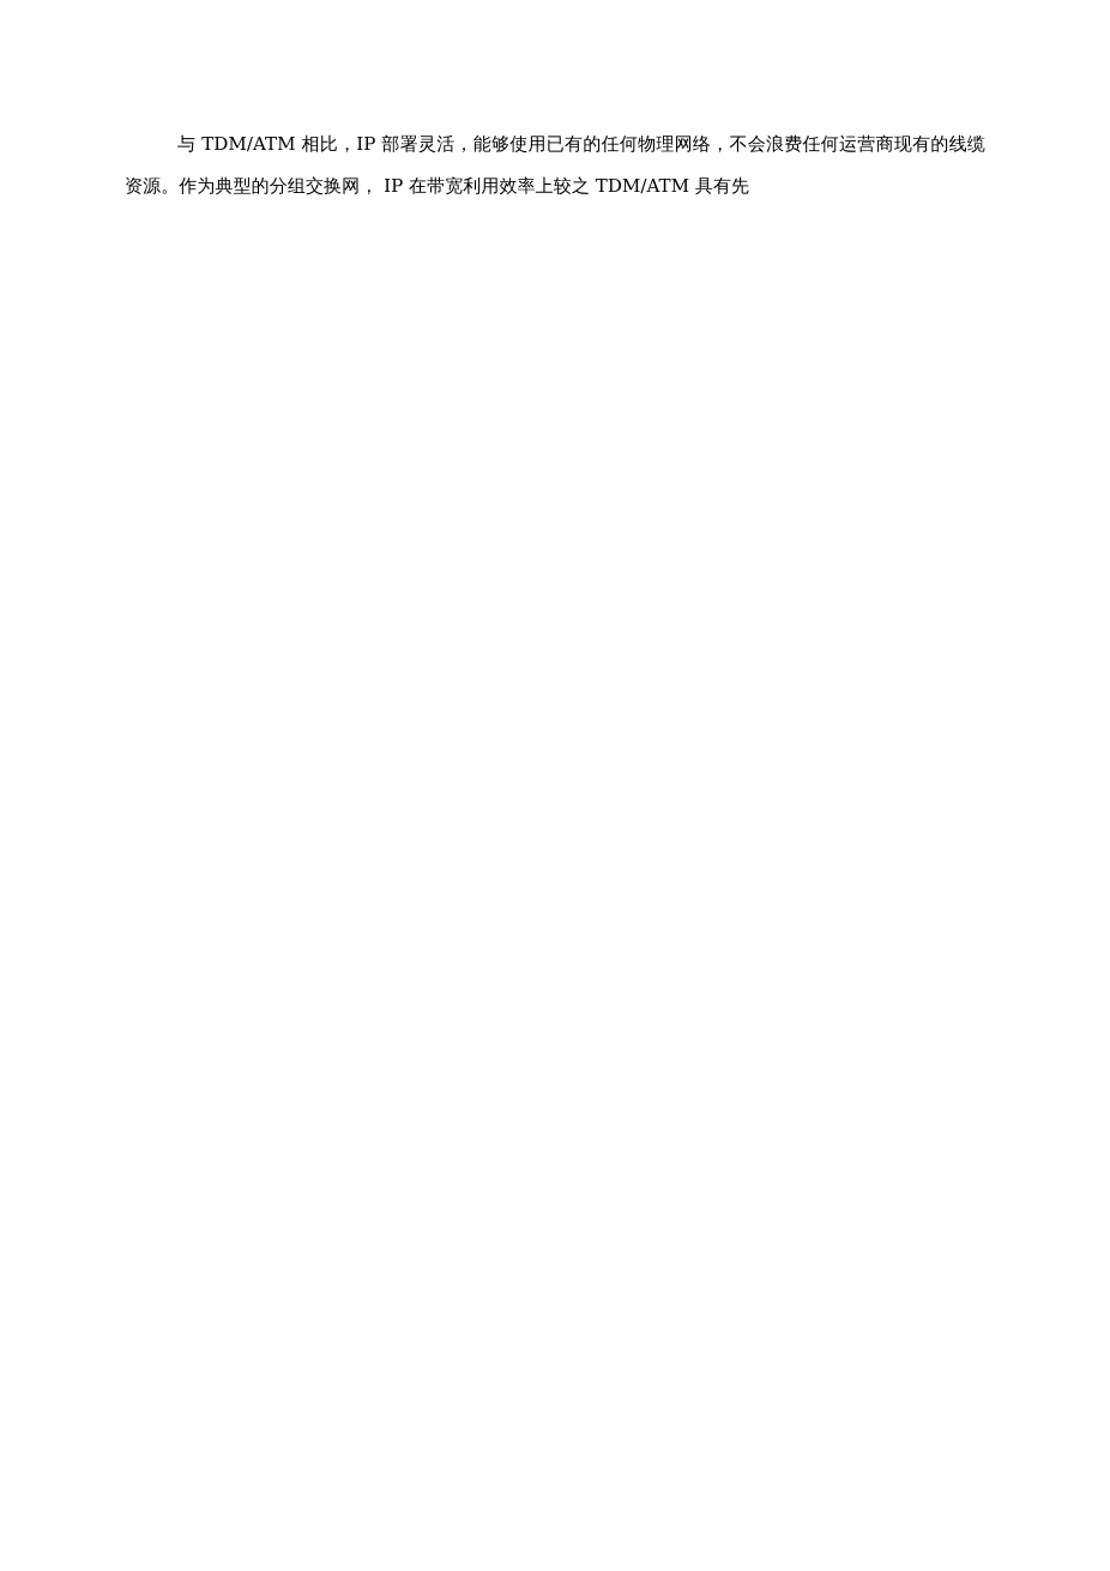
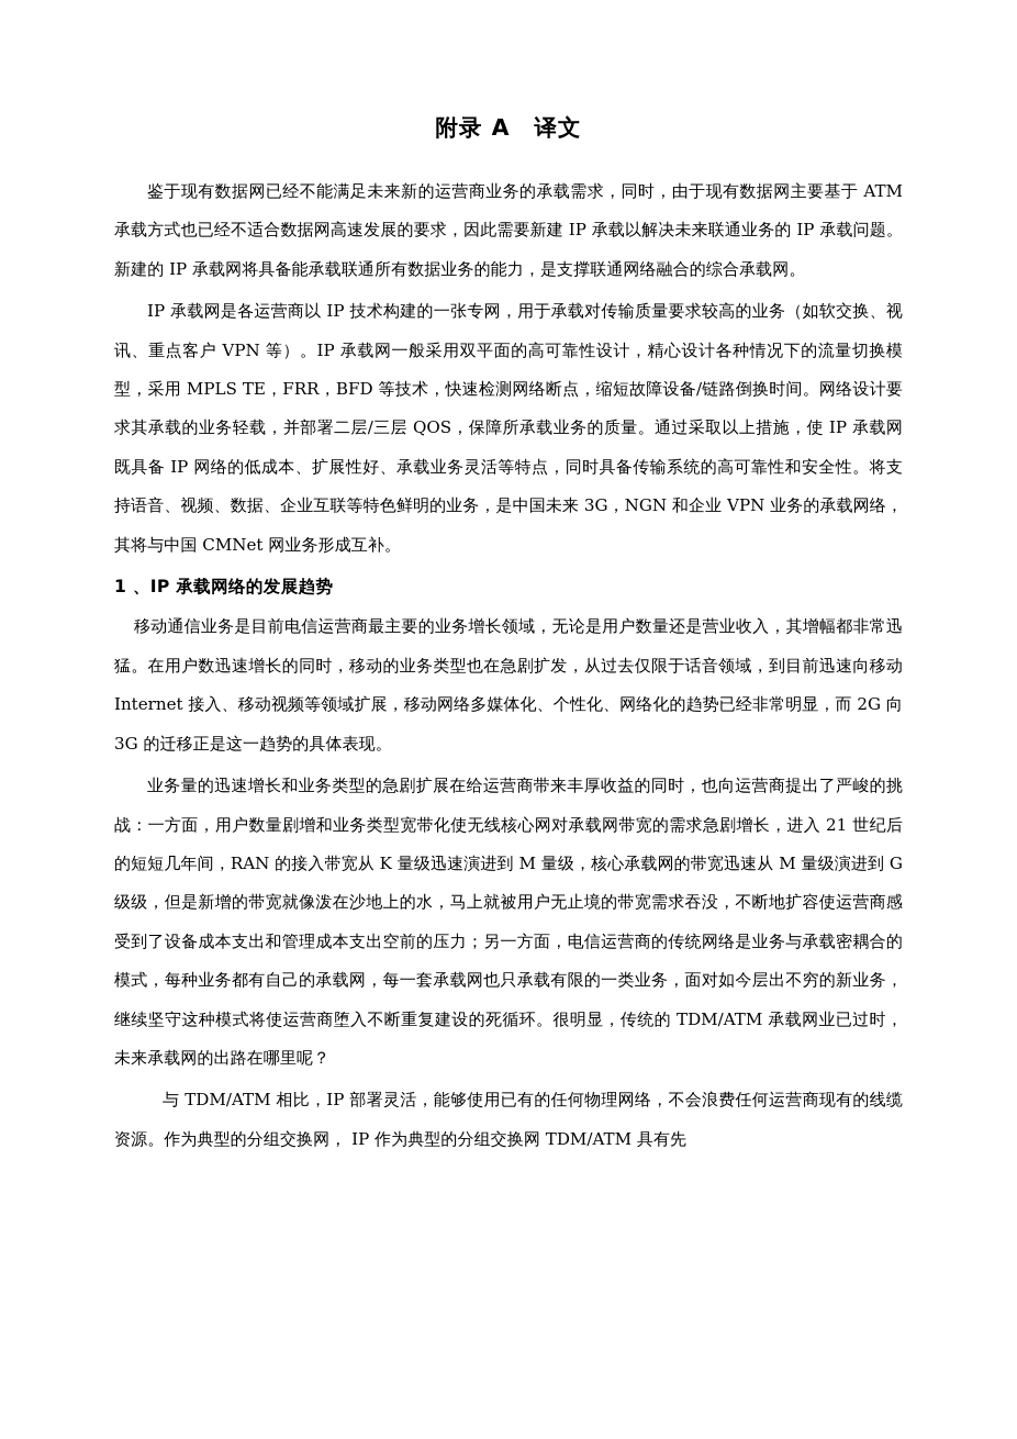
+ 附录 A 译文
+ 鉴于现有数据网已经不能满足未来新的运营商业务的承载需求，同时，由于现有数据网主要基于 ATM 承载方式也已经不适合数据网高速发展的要求，因此需要新建 IP 承载以解决未来联通业务的 IP 承载问题。新建的 IP 承载网将具备能承载联通所有数据业务的能力，是支撑联通网络融合的综合承载网。
+ IP 承载网是各运营商以 IP 技术构建的一张专网，用于承载对传输质量要求较高的业务（如软交换、视讯、重点客户 VPN 等）。IP 承载网一般采用双平面的高可靠性设计，精心设计各种情况下的流量切换模型，采用 MPLS TE，FRR，BFD 等技术，快速检测网络断点，缩短故障设备/链路倒换时间。网络设计要求其承载的业务轻载，并部署二层/三层 QOS，保障所承载业务的质量。通过采取以上措施，使 IP 承载网既具备 IP 网络的低成本、扩展性好、承载业务灵活等特点，同时具备传输系统的高可靠性和安全性。将支持语音、视频、数据、企业互联等特色鲜明的业务，是中国未来 3G，NGN 和企业 VPN 业务的承载网络，其将与中国 CMNet 网业务形成互补。
+ 1 、IP 承载网络的发展趋势
+ 移动通信业务是目前电信运营商最主要的业务增长领域，无论是用户数量还是营业收入，其增幅都非常迅猛。在用户数迅速增长的同时，移动的业务类型也在急剧扩发，从过去仅限于话音领域，到目前迅速向移动 Internet 接入、移动视频等领域扩展，移动网络多媒体化、个性化、网络化的趋势已经非常明显，而 2G 向 3G 的迁移正是这一趋势的具体表现。
+ 业务量的迅速增长和业务类型的急剧扩展在给运营商带来丰厚收益的同时，也向运营商提出了严峻的挑战：一方面，用户数量剧增和业务类型宽带化使无线核心网对承载网带宽的需求急剧增长，进入 21 世纪后的短短几年间，RAN 的接入带宽从 K 量级迅速演进到 M 量级，核心承载网的带宽迅速从 M 量级演进到 G 级级，但是新增的带宽就像泼在沙地上的水，马上就被用户无止境的带宽需求吞没，不断地扩容使运营商感受到了设备成本支出和管理成本支出空前的压力；另一方面，电信运营商的传统网络是业务与承载密耦合的模式，每种业务都有自己的承载网，每一套承载网也只承载有限的一类业务，面对如今层出不穷的新业务，继续坚守这种模式将使运营商堕入不断重复建设的死循环。很明显，传统的 TDM/ATM 承载网业已过时，未来承载网的出路在哪里呢？
- 与 TDM/ATM 相比，IP 部署灵活，能够使用已有的任何物理网络，不会浪费任何运营商现有的线缆资源。作为典型的分组交换网， IP 在带宽利用效率上较之 TDM/ATM 具有先
+ 与 TDM/ATM 相比，IP 部署灵活，能够使用已有的任何物理网络，不会浪费任何运营商现有的线缆资源。作为典型的分组交换网， IP 作为典型的分组交换网 TDM/ATM 具有先
